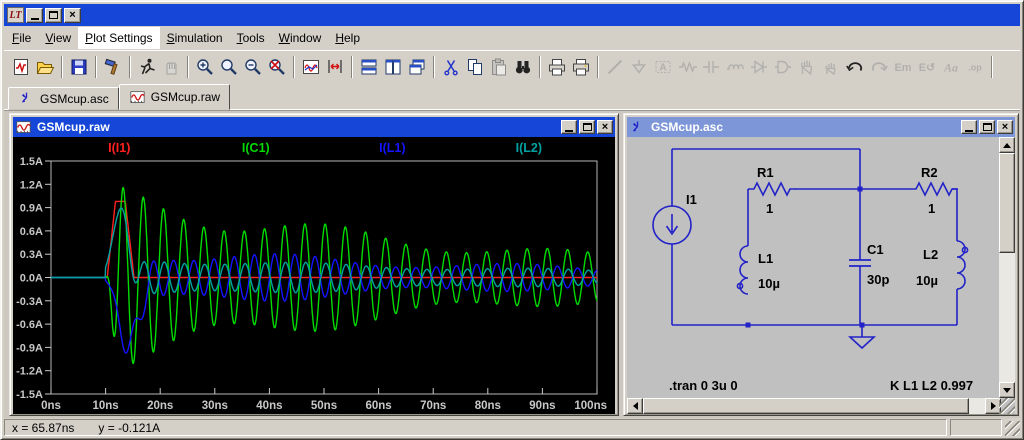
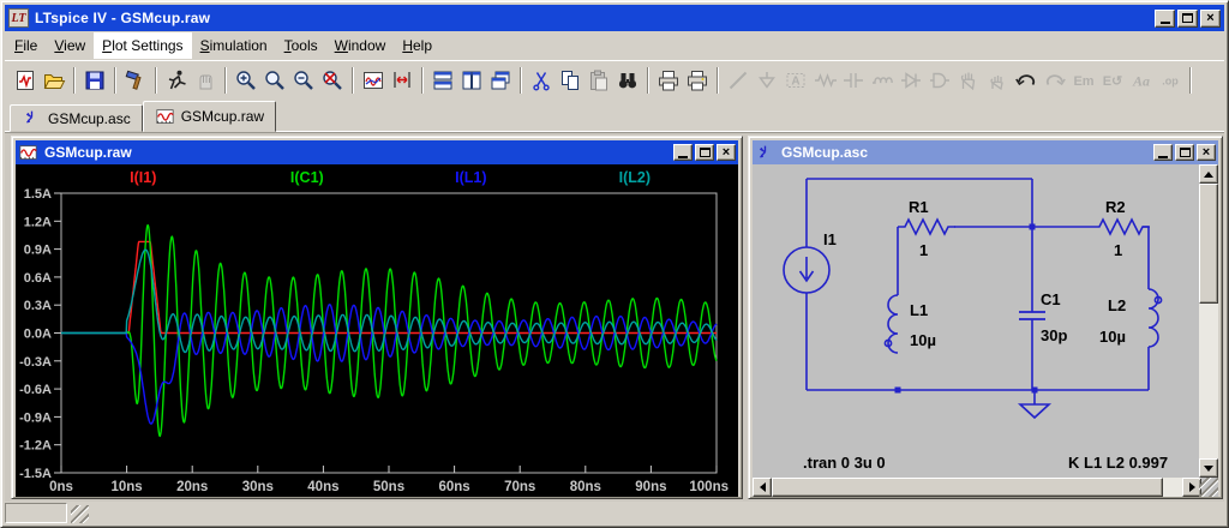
  LT
+ LTspice IV - GSMcup.raw
  ×
  File
  View
  Plot Settings
  Simulation
  Tools
  Window
  Help
  GSMcup.asc
  GSMcup.raw
  GSMcup.raw
  ×
  I(I1)
  I(C1)
  I(L1)
  I(L2)
  1.5A
  1.2A
  0.9A
  0.6A
  0.3A
  0.0A
  -0.3A
  -0.6A
  -0.9A
  -1.2A
  -1.5A
  0ns
  10ns
  20ns
  30ns
  40ns
  50ns
  60ns
  70ns
  80ns
  90ns
  100ns
  GSMcup.asc
  ×
  I1
  R1
  1
  R2
  1
  L1
  10µ
  C1
  30p
  L2
  10µ
  .tran 0 3u 0
  K L1 L2 0.997
- x = 65.87ns
- y = -0.121A
